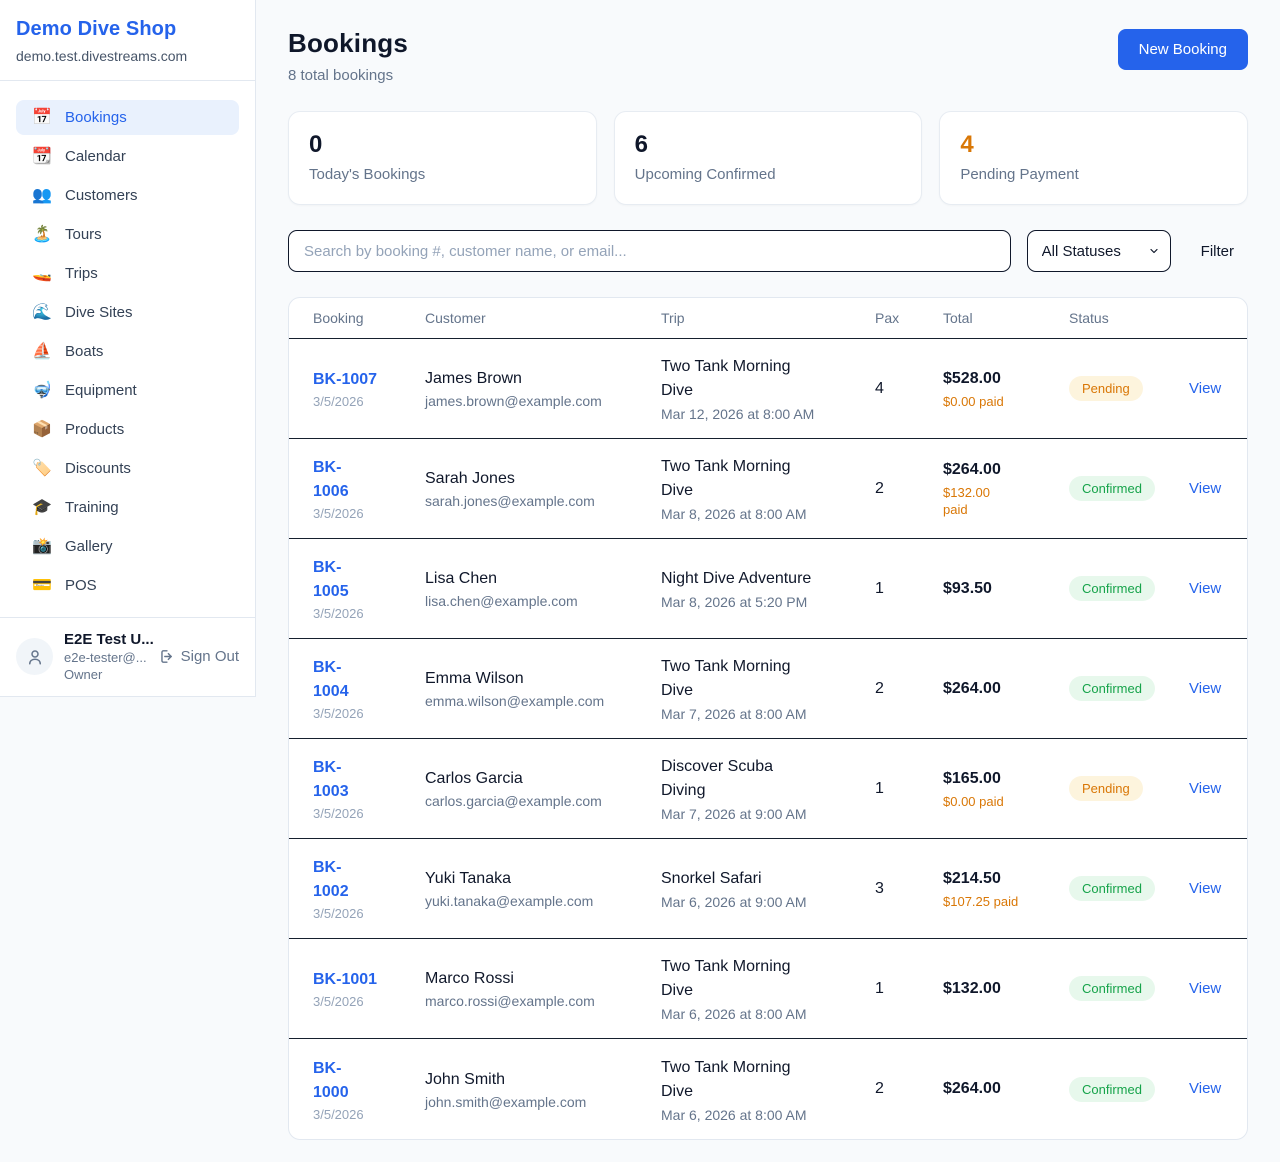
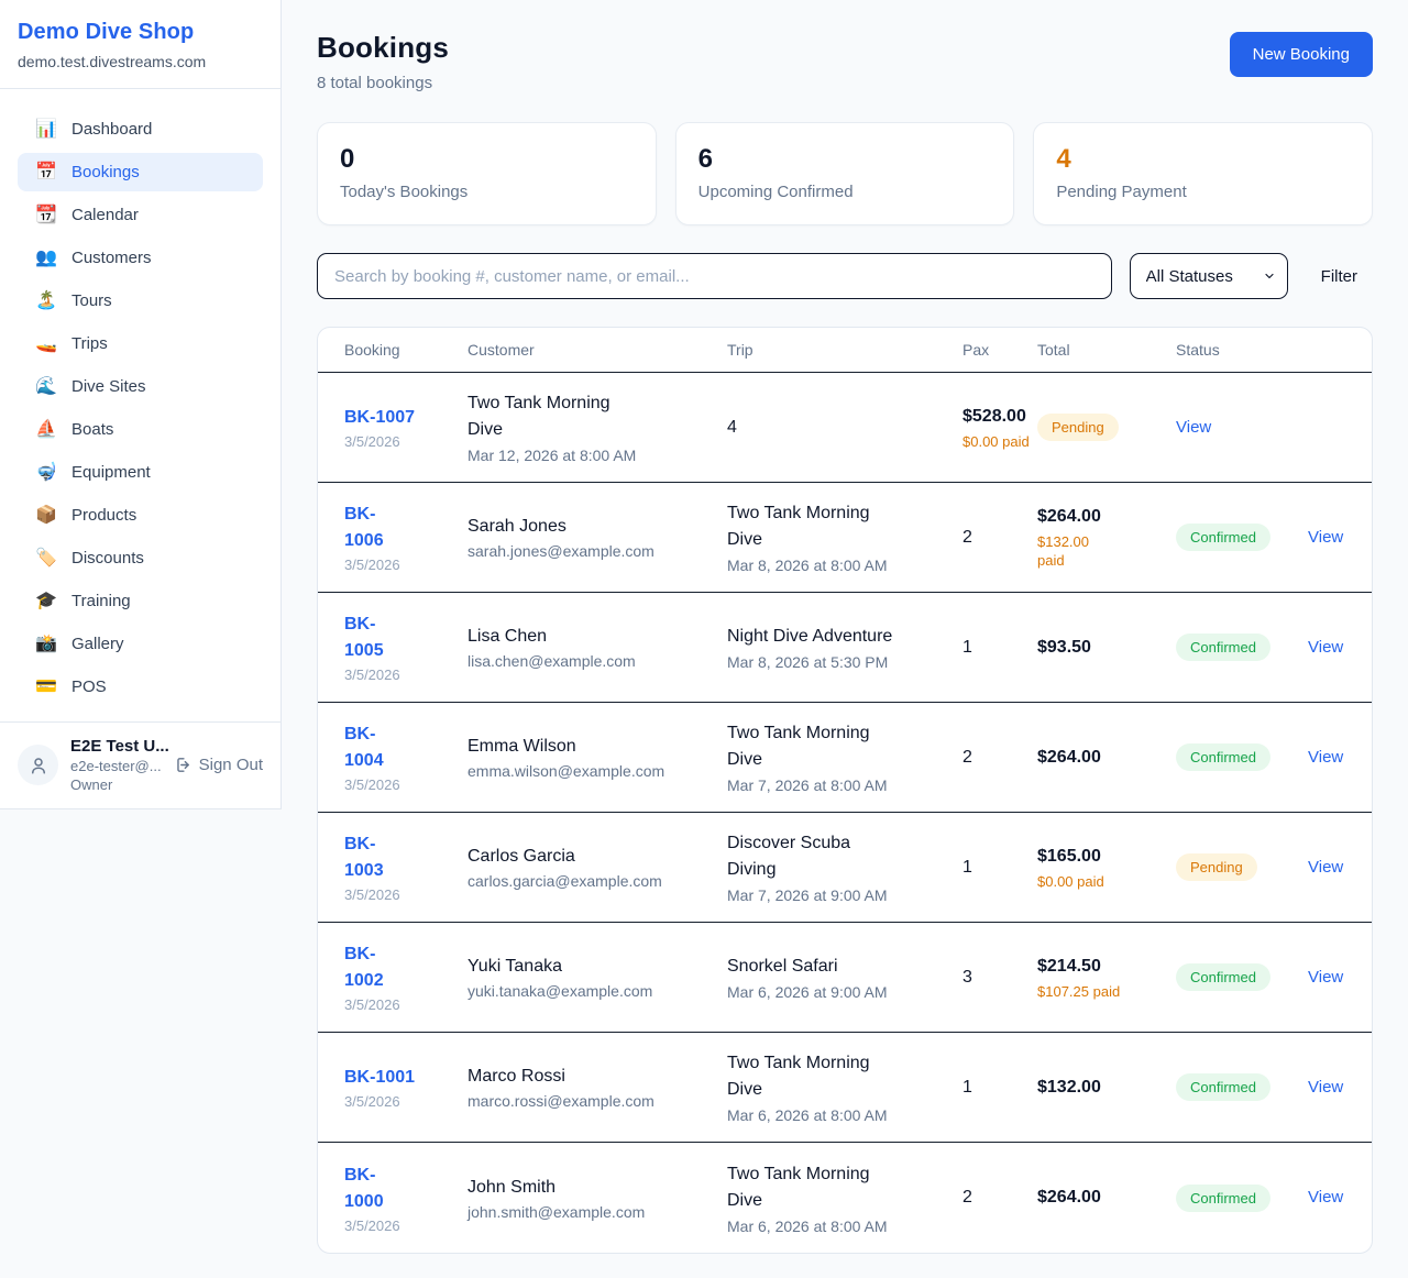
  Demo Dive Shop
  demo.test.divestreams.com
+ 📊
+ Dashboard
  📅
  Bookings
  📆
  Calendar
  👥
  Customers
  🏝️
  Tours
  🚤
  Trips
  🌊
  Dive Sites
  ⛵
  Boats
  🤿
  Equipment
  📦
  Products
  🏷️
  Discounts
  🎓
  Training
  📸
  Gallery
  💳
  POS
  E2E Test U...
  e2e-tester@...
  Owner
  Sign Out
  Bookings
  8 total bookings
  New Booking
  0
  Today's Bookings
  6
  Upcoming Confirmed
  4
  Pending Payment
  Search by booking #, customer name, or email...
  All Statuses
  Filter
  Booking
  Customer
  Trip
  Pax
  Total
  Status
  BK-1007
  3/5/2026
- James Brown
- james.brown@example.com
  Two Tank Morning
  Dive
  Mar 12, 2026 at 8:00 AM
  4
  $528.00
  $0.00 paid
  Pending
  View
  BK-
  1006
  3/5/2026
  Sarah Jones
  sarah.jones@example.com
  Two Tank Morning
  Dive
  Mar 8, 2026 at 8:00 AM
  2
  $264.00
  $132.00
  paid
  Confirmed
  View
  BK-
  1005
  3/5/2026
  Lisa Chen
  lisa.chen@example.com
  Night Dive Adventure
- Mar 8, 2026 at 5:20 PM
+ Mar 8, 2026 at 5:30 PM
  1
  $93.50
  Confirmed
  View
  BK-
  1004
  3/5/2026
  Emma Wilson
  emma.wilson@example.com
  Two Tank Morning
  Dive
  Mar 7, 2026 at 8:00 AM
  2
  $264.00
  Confirmed
  View
  BK-
  1003
  3/5/2026
  Carlos Garcia
  carlos.garcia@example.com
  Discover Scuba
  Diving
  Mar 7, 2026 at 9:00 AM
  1
  $165.00
  $0.00 paid
  Pending
  View
  BK-
  1002
  3/5/2026
  Yuki Tanaka
  yuki.tanaka@example.com
  Snorkel Safari
  Mar 6, 2026 at 9:00 AM
  3
  $214.50
  $107.25 paid
  Confirmed
  View
  BK-1001
  3/5/2026
  Marco Rossi
  marco.rossi@example.com
  Two Tank Morning
  Dive
  Mar 6, 2026 at 8:00 AM
  1
  $132.00
  Confirmed
  View
  BK-
  1000
  3/5/2026
  John Smith
  john.smith@example.com
  Two Tank Morning
  Dive
  Mar 6, 2026 at 8:00 AM
  2
  $264.00
  Confirmed
  View
